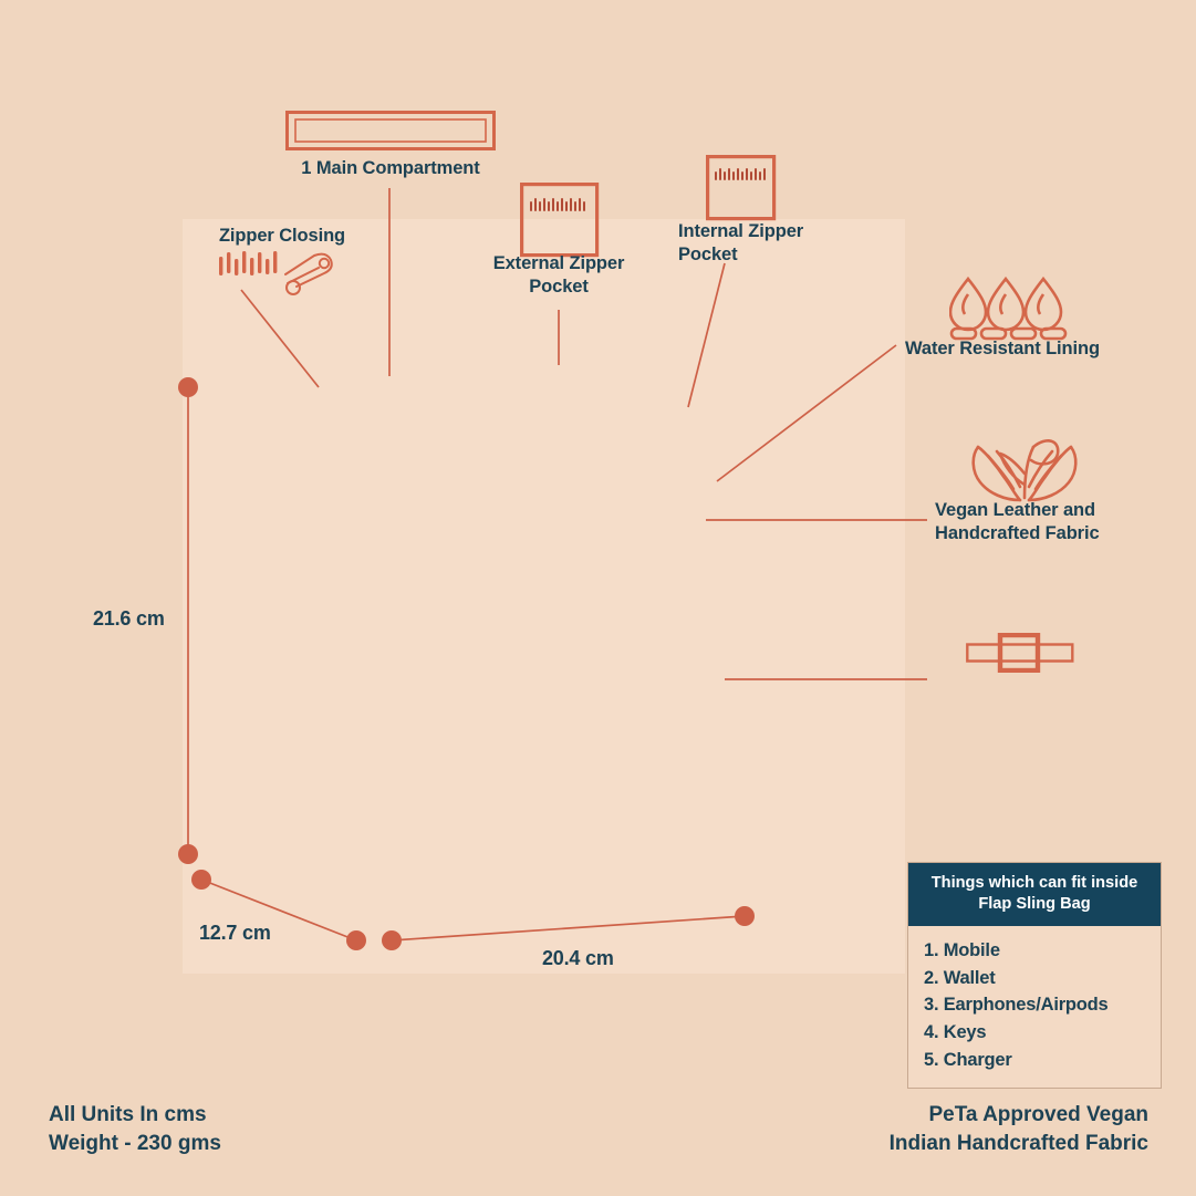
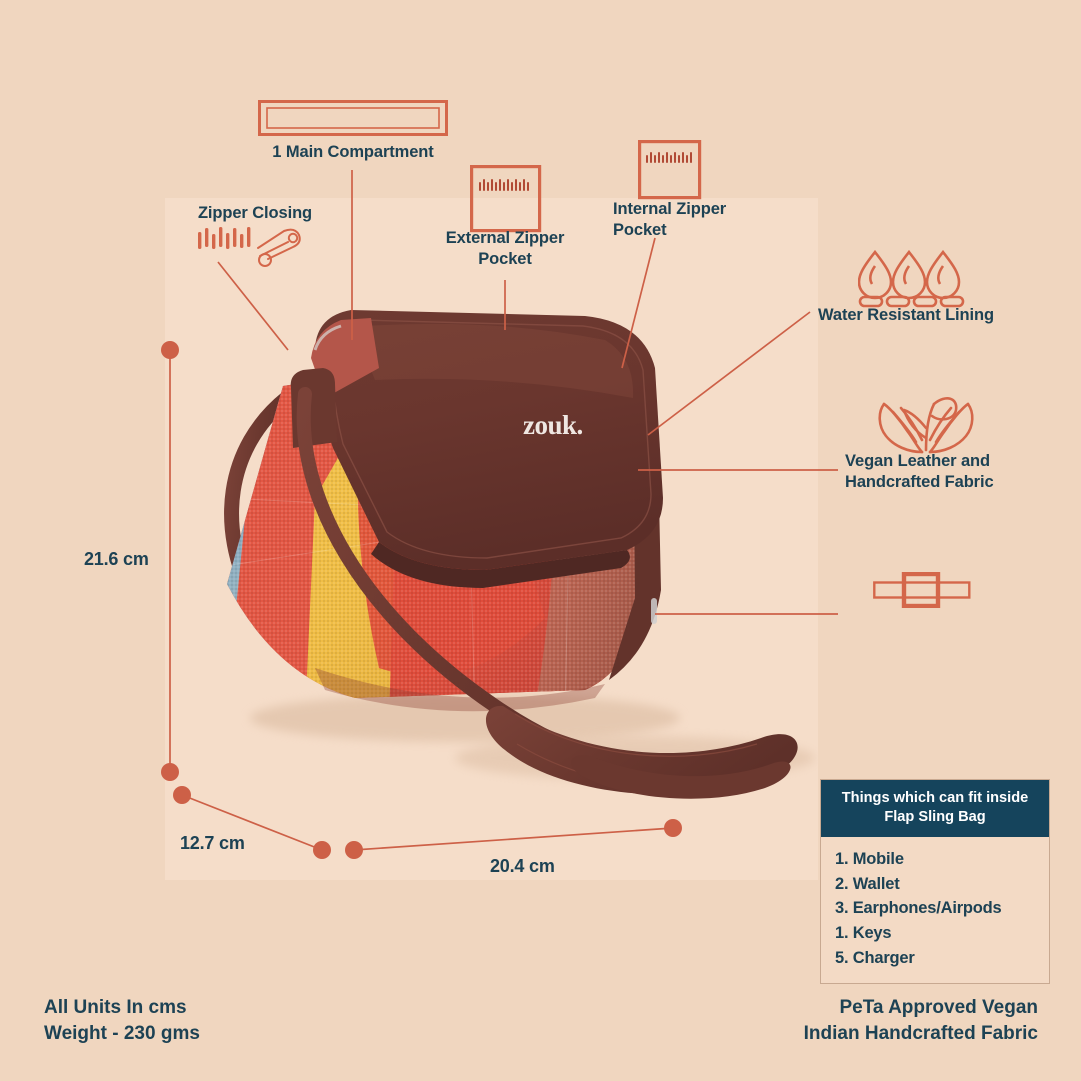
+ zouk.
  1 Main Compartment
  Zipper Closing
  External Zipper
  Pocket
  Internal Zipper
  Pocket
  Water Resistant Lining
  Vegan Leather and
  Handcrafted Fabric
  21.6 cm
  12.7 cm
  20.4 cm
  Things which can fit inside
  Flap Sling Bag
  1. Mobile
  2. Wallet
  3. Earphones/Airpods
- 4. Keys
+ 1. Keys
  5. Charger
  All Units In cms
  Weight - 230 gms
  PeTa Approved Vegan
  Indian Handcrafted Fabric
